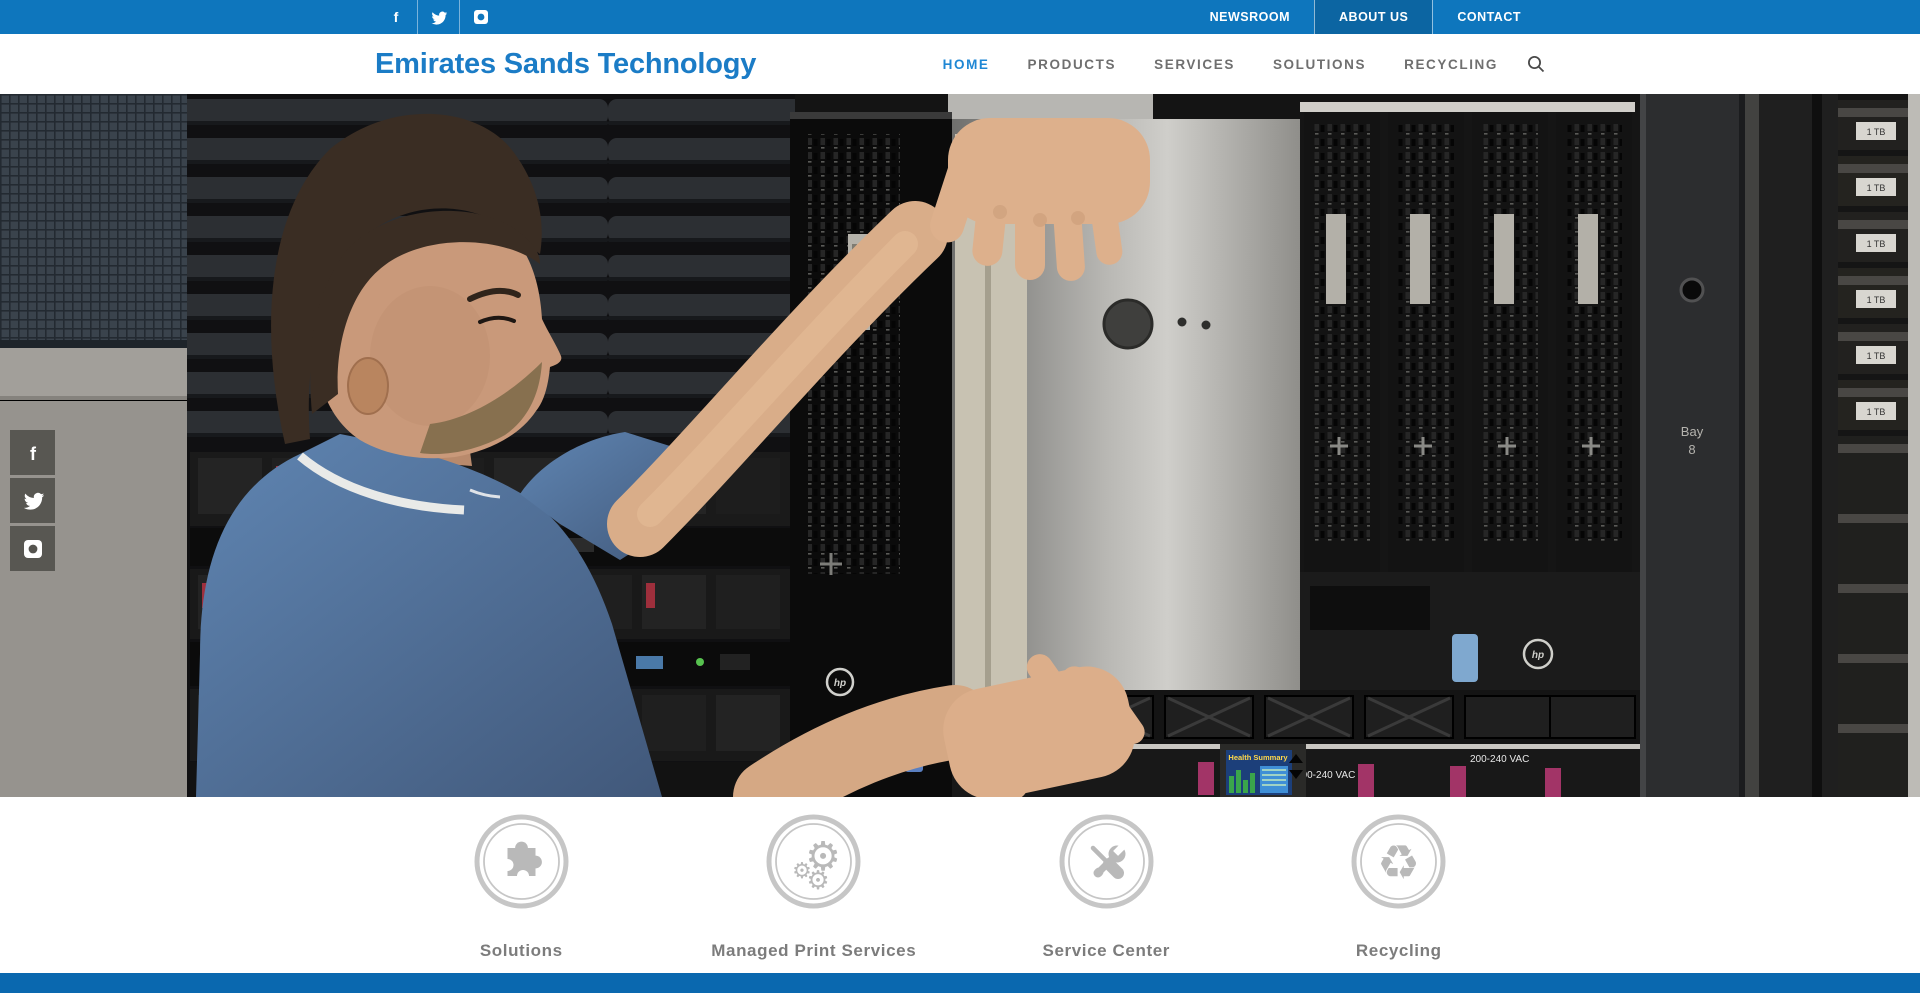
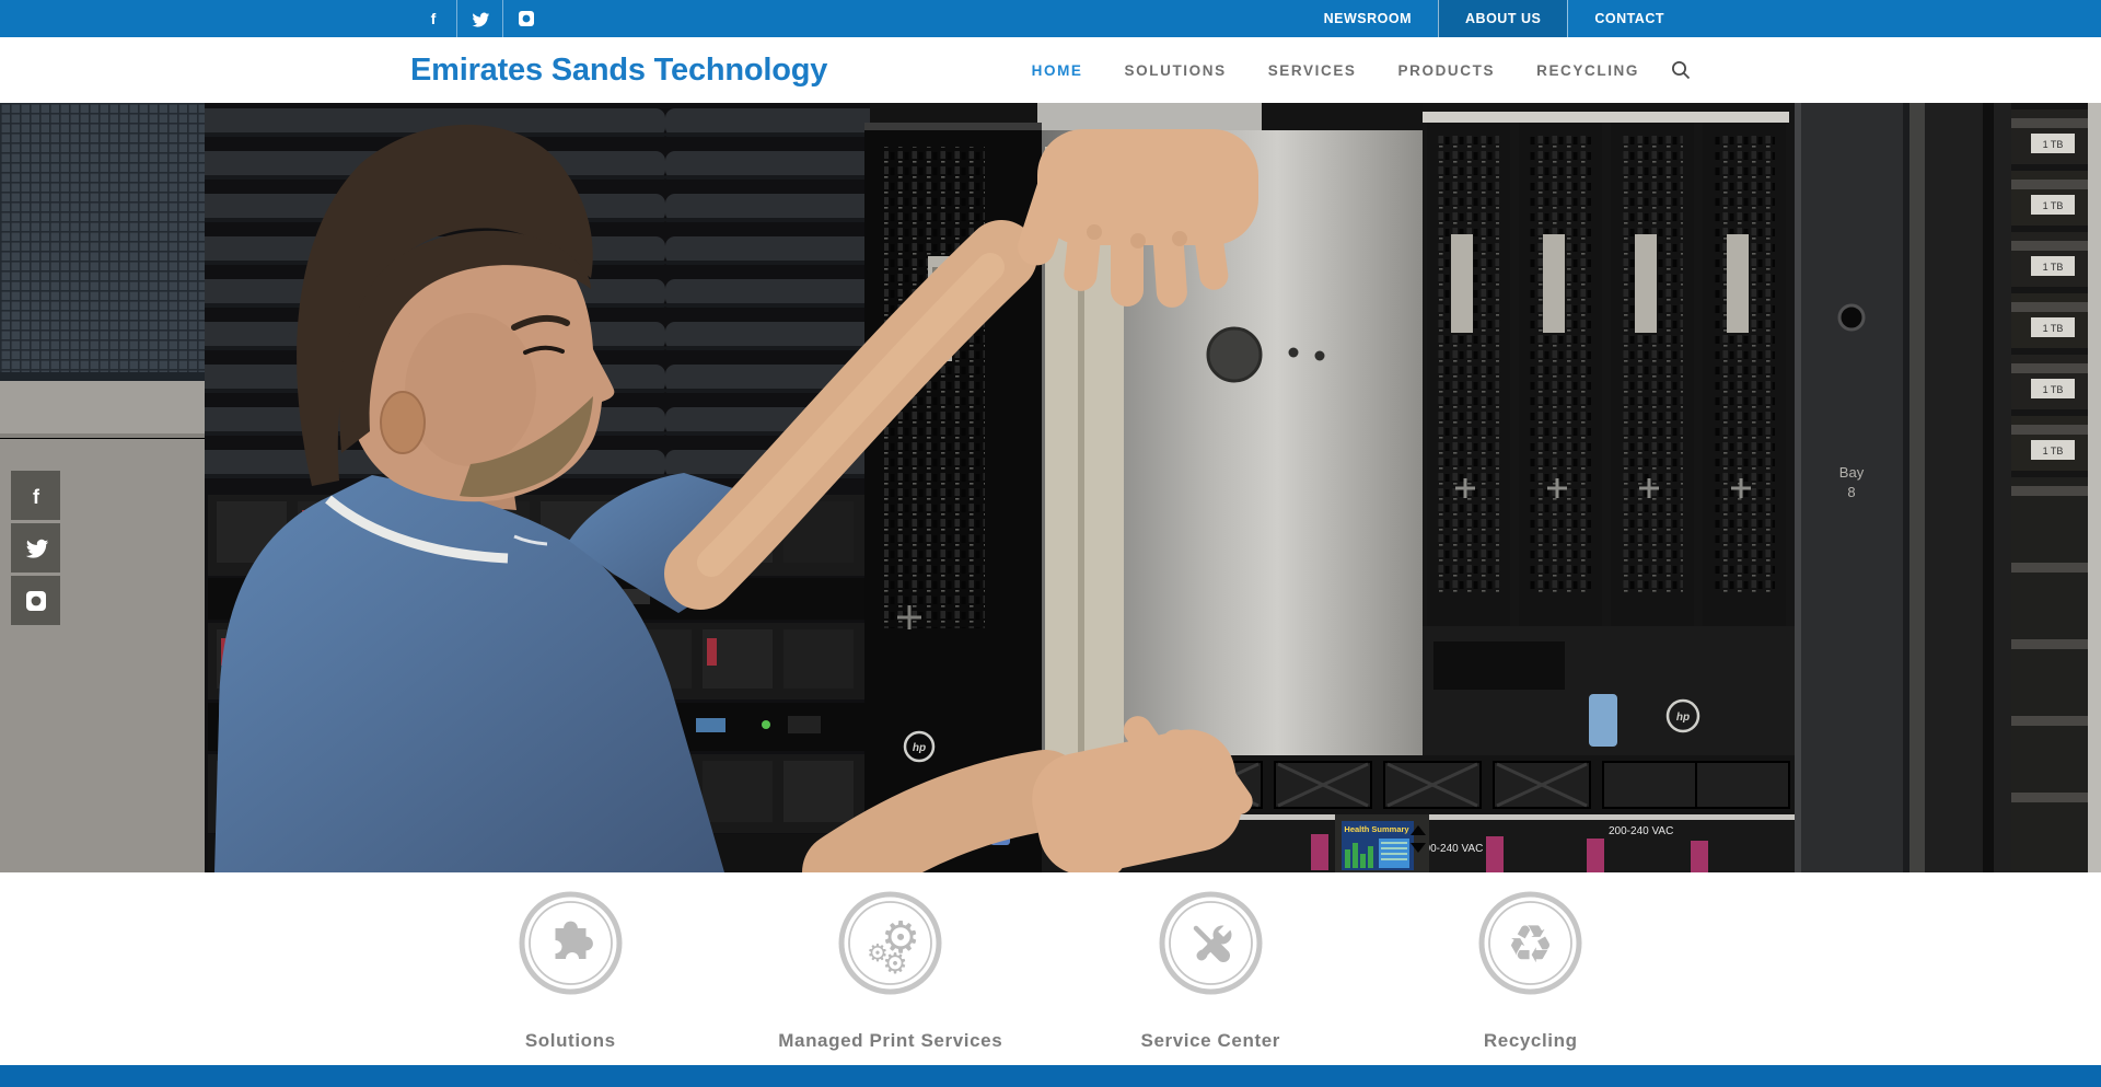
  f
  NEWSROOM
  ABOUT US
  CONTACT
  Emirates Sands Technology
  HOME
- PRODUCTS
+ SOLUTIONS
  SERVICES
- SOLUTIONS
+ PRODUCTS
  RECYCLING
  hp
  hp
  Bay
  8
  1 TB
  1 TB
  1 TB
  1 TB
  1 TB
  1 TB
  0-240 VAC
  200-240 VAC
  Health Summary
  f
  Solutions
  ⚙
  ⚙
  ⚙
  Managed Print Services
  Service Center
  ♻
  Recycling
